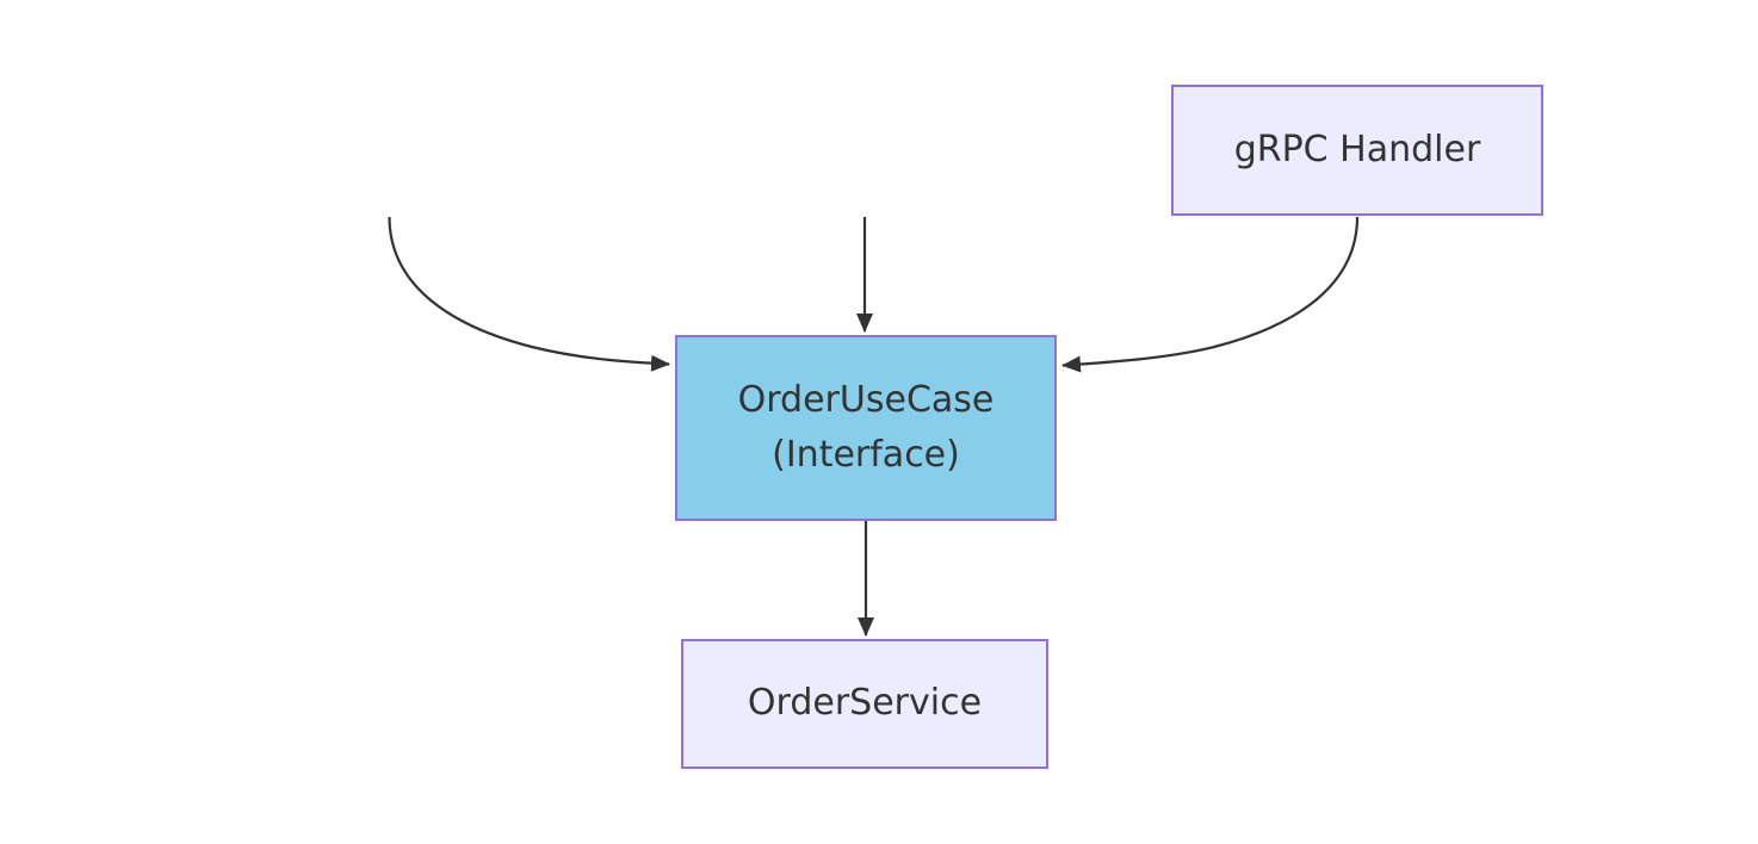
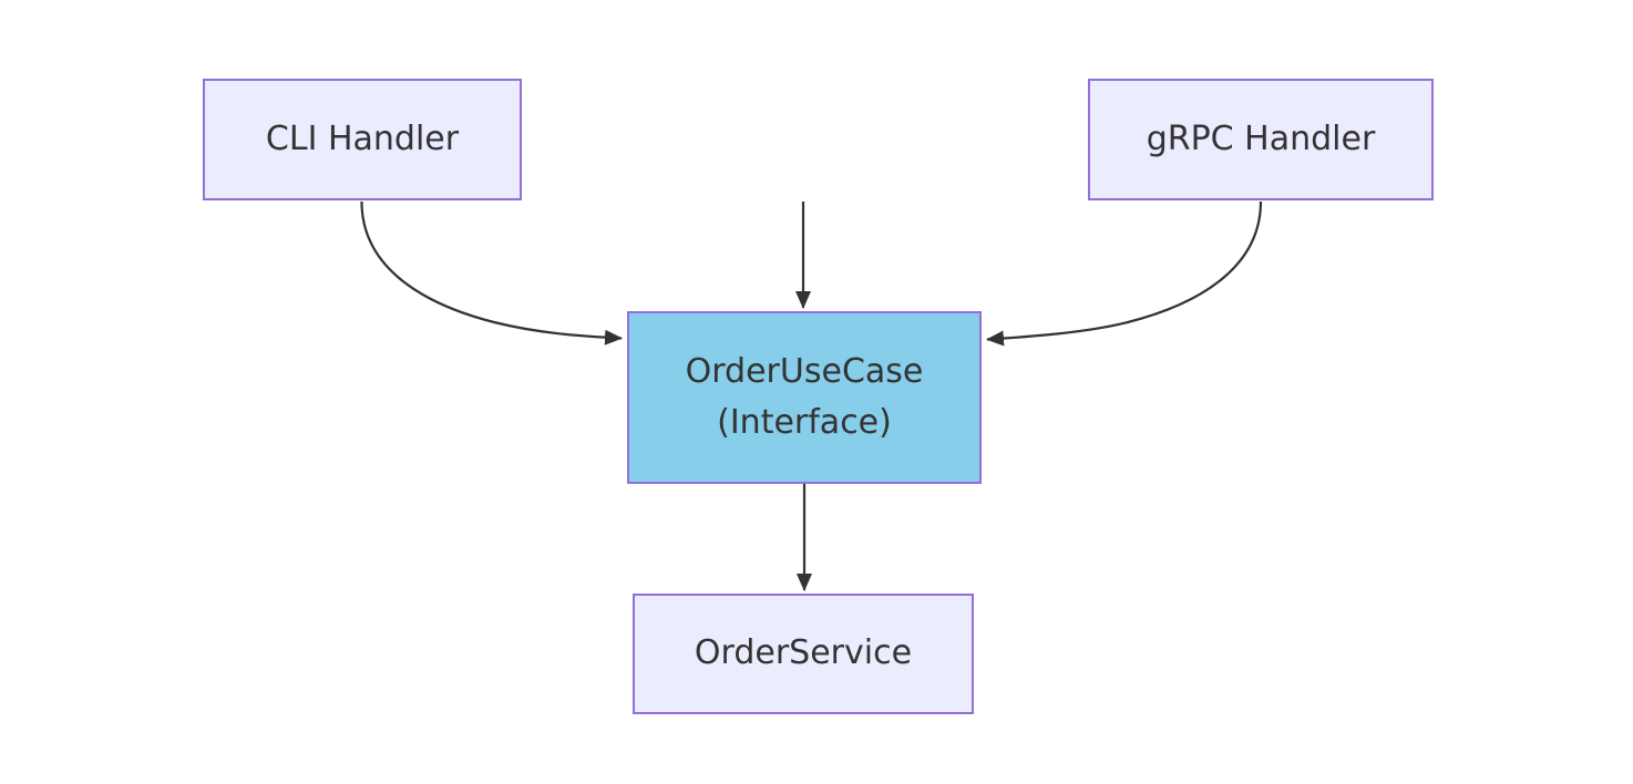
+ CLI Handler
  gRPC Handler
  OrderUseCase
  (Interface)
  OrderService
